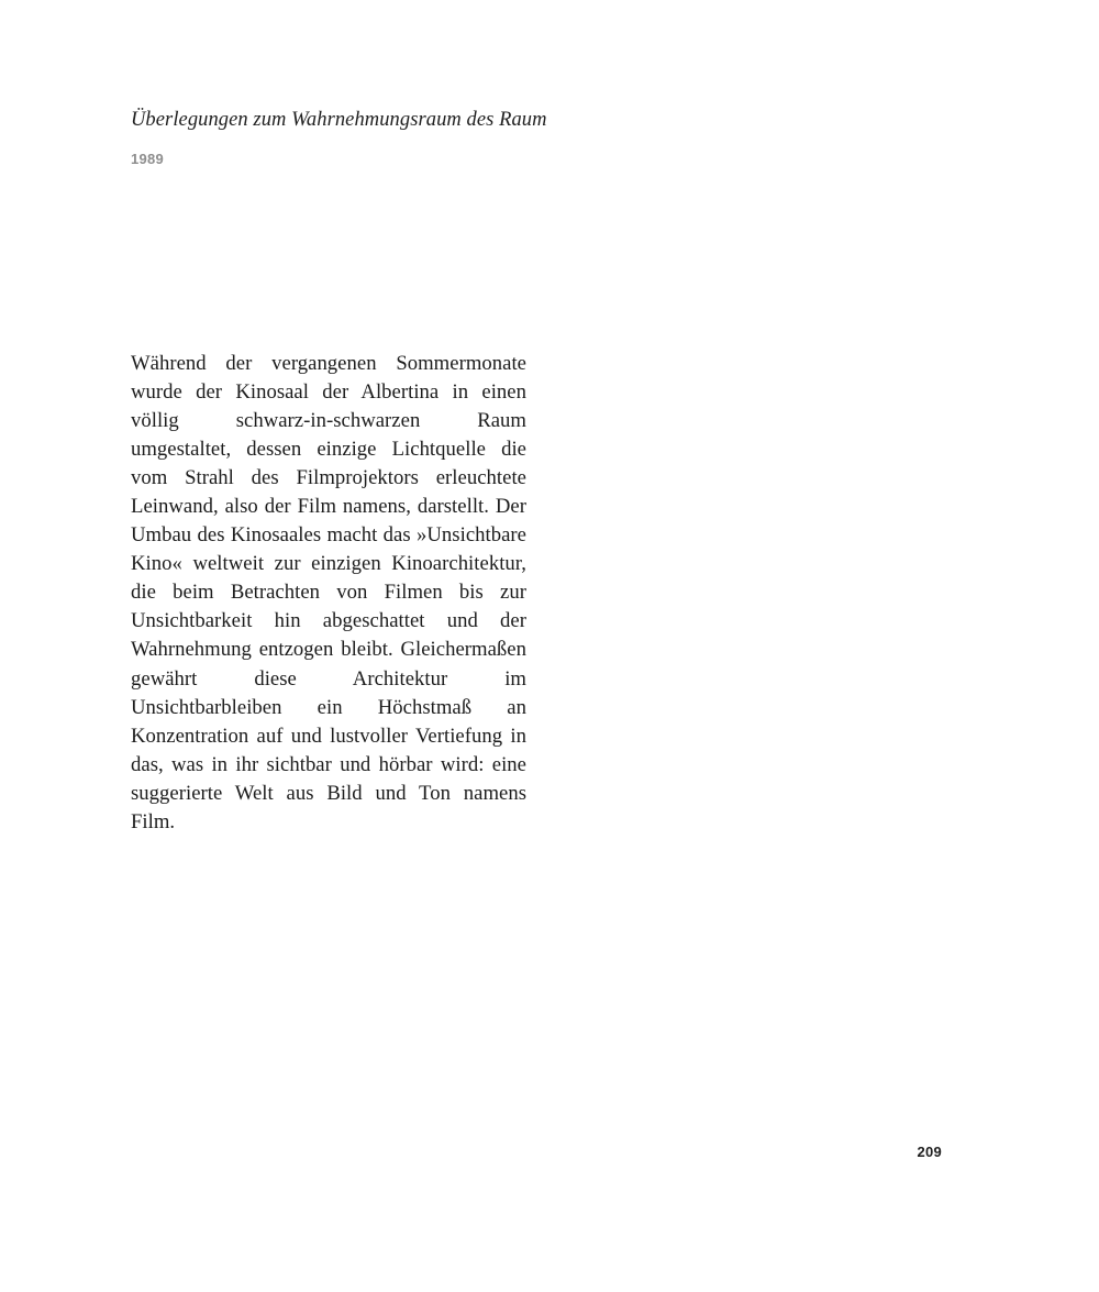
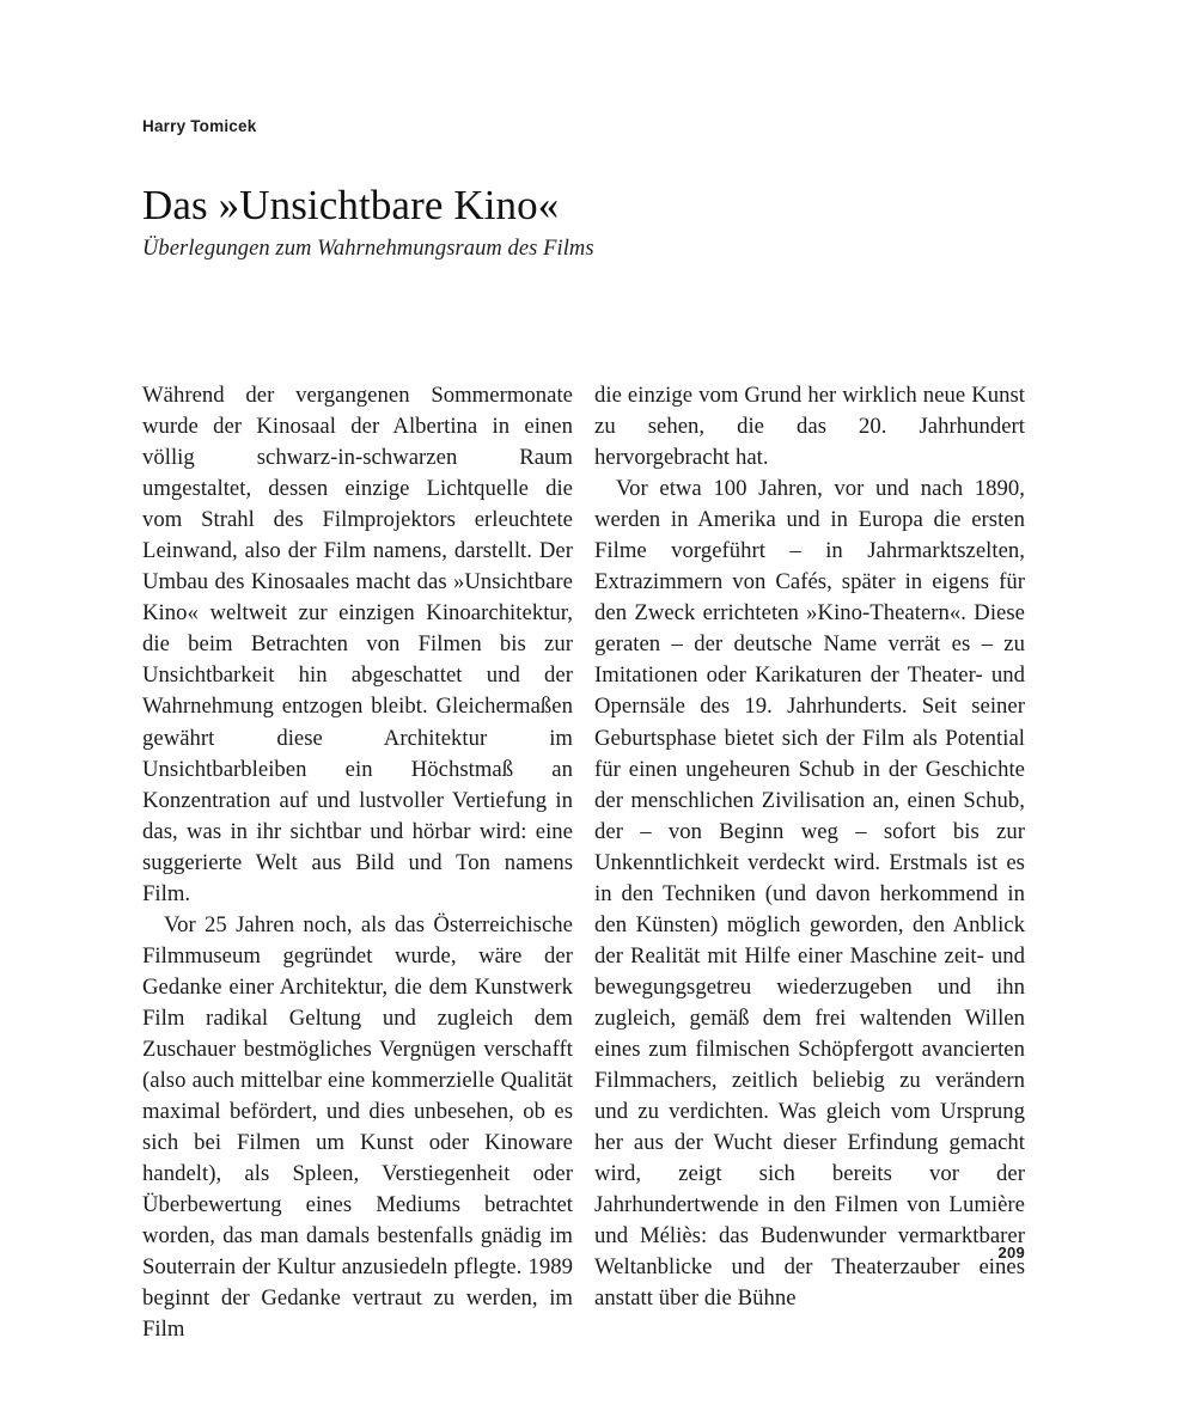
+ Harry Tomicek
+ Das »Unsichtbare Kino«
- Überlegungen zum Wahrnehmungsraum des Raum
+ Überlegungen zum Wahrnehmungsraum des Films
- 1989
  Während der vergangenen Sommermonate wurde der Kinosaal der Albertina in einen völlig schwarz-in-schwarzen Raum umgestaltet, dessen einzige Lichtquelle die vom Strahl des Filmprojektors erleuchtete Leinwand, also der Film namens, darstellt. Der Umbau des Kinosaales macht das »Unsichtbare Kino« weltweit zur einzigen Kinoarchitektur, die beim Betrachten von Filmen bis zur Unsichtbarkeit hin abgeschattet und der Wahrnehmung entzogen bleibt. Gleichermaßen gewährt diese Architektur im Unsichtbarbleiben ein Höchstmaß an Konzentration auf und lustvoller Vertiefung in das, was in ihr sichtbar und hörbar wird: eine suggerierte Welt aus Bild und Ton namens Film.
+ Vor 25 Jahren noch, als das Österreichische Filmmuseum gegründet wurde, wäre der Gedanke einer Architektur, die dem Kunstwerk Film radikal Geltung und zugleich dem Zuschauer bestmögliches Vergnügen verschafft (also auch mittelbar eine kommerzielle Qualität maximal befördert, und dies unbesehen, ob es sich bei Filmen um Kunst oder Kinoware handelt), als Spleen, Verstiegenheit oder Überbewertung eines Mediums betrachtet worden, das man damals bestenfalls gnädig im Souterrain der Kultur anzusiedeln pflegte. 1989 beginnt der Gedanke vertraut zu werden, im Film
+ die einzige vom Grund her wirklich neue Kunst zu sehen, die das 20. Jahrhundert hervorgebracht hat.
+ Vor etwa 100 Jahren, vor und nach 1890, werden in Amerika und in Europa die ersten Filme vorgeführt – in Jahrmarktszelten, Extrazimmern von Cafés, später in eigens für den Zweck errichteten »Kino-Theatern«. Diese geraten – der deutsche Name verrät es – zu Imitationen oder Karikaturen der Theater- und Opernsäle des 19. Jahrhunderts. Seit seiner Geburtsphase bietet sich der Film als Potential für einen ungeheuren Schub in der Geschichte der menschlichen Zivilisation an, einen Schub, der – von Beginn weg – sofort bis zur Unkenntlichkeit verdeckt wird. Erstmals ist es in den Techniken (und davon herkommend in den Künsten) möglich geworden, den Anblick der Realität mit Hilfe einer Maschine zeit- und bewegungsgetreu wiederzugeben und ihn zugleich, gemäß dem frei waltenden Willen eines zum filmischen Schöpfergott avancierten Filmmachers, zeitlich beliebig zu verändern und zu verdichten. Was gleich vom Ursprung her aus der Wucht dieser Erfindung gemacht wird, zeigt sich bereits vor der Jahrhundertwende in den Filmen von Lumière und Méliès: das Budenwunder vermarktbarer Weltanblicke und der Theaterzauber eines anstatt über die Bühne
  209
